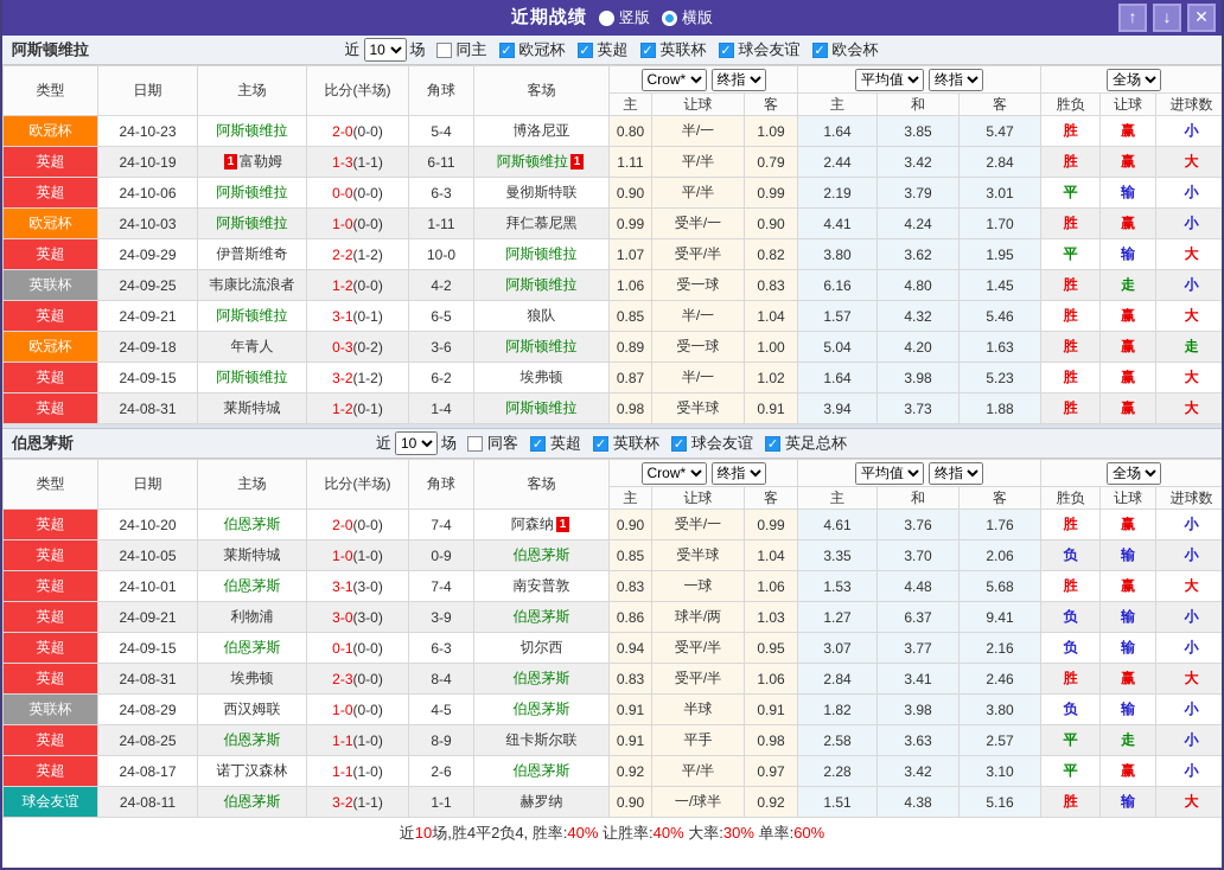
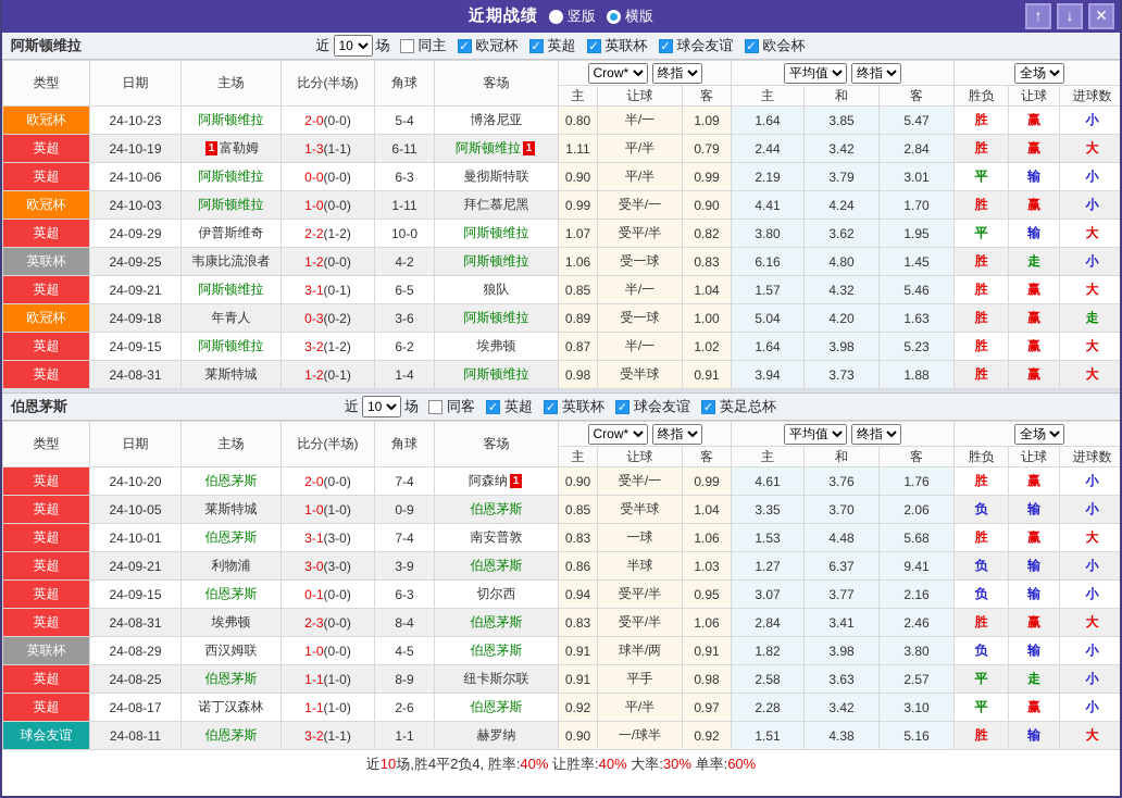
  近期战绩
  竖版
  横版
  ↑
  ↓
  ✕
  阿斯顿维拉
  近
  10
  场
  同主
  ✓
  欧冠杯
  ✓
  英超
  ✓
  英联杯
  ✓
  球会友谊
  ✓
  欧会杯
  类型	日期	主场	比分(半场)	角球	客场	Crow* 终指	平均值 终指	全场
  主	让球	客	主	和	客	胜负	让球	进球数
  欧冠杯	24-10-23	阿斯顿维拉	2-0(0-0)	5-4	博洛尼亚	0.80	半/一	1.09	1.64	3.85	5.47	胜	赢	小
  英超	24-10-19	1 富勒姆	1-3(1-1)	6-11	阿斯顿维拉 1	1.11	平/半	0.79	2.44	3.42	2.84	胜	赢	大
  英超	24-10-06	阿斯顿维拉	0-0(0-0)	6-3	曼彻斯特联	0.90	平/半	0.99	2.19	3.79	3.01	平	输	小
  欧冠杯	24-10-03	阿斯顿维拉	1-0(0-0)	1-11	拜仁慕尼黑	0.99	受半/一	0.90	4.41	4.24	1.70	胜	赢	小
  英超	24-09-29	伊普斯维奇	2-2(1-2)	10-0	阿斯顿维拉	1.07	受平/半	0.82	3.80	3.62	1.95	平	输	大
  英联杯	24-09-25	韦康比流浪者	1-2(0-0)	4-2	阿斯顿维拉	1.06	受一球	0.83	6.16	4.80	1.45	胜	走	小
  英超	24-09-21	阿斯顿维拉	3-1(0-1)	6-5	狼队	0.85	半/一	1.04	1.57	4.32	5.46	胜	赢	大
  欧冠杯	24-09-18	年青人	0-3(0-2)	3-6	阿斯顿维拉	0.89	受一球	1.00	5.04	4.20	1.63	胜	赢	走
  英超	24-09-15	阿斯顿维拉	3-2(1-2)	6-2	埃弗顿	0.87	半/一	1.02	1.64	3.98	5.23	胜	赢	大
  英超	24-08-31	莱斯特城	1-2(0-1)	1-4	阿斯顿维拉	0.98	受半球	0.91	3.94	3.73	1.88	胜	赢	大
  伯恩茅斯
  近
  10
  场
  同客
  ✓
  英超
  ✓
  英联杯
  ✓
  球会友谊
  ✓
  英足总杯
  类型	日期	主场	比分(半场)	角球	客场	Crow* 终指	平均值 终指	全场
  主	让球	客	主	和	客	胜负	让球	进球数
  英超	24-10-20	伯恩茅斯	2-0(0-0)	7-4	阿森纳 1	0.90	受半/一	0.99	4.61	3.76	1.76	胜	赢	小
  英超	24-10-05	莱斯特城	1-0(1-0)	0-9	伯恩茅斯	0.85	受半球	1.04	3.35	3.70	2.06	负	输	小
  英超	24-10-01	伯恩茅斯	3-1(3-0)	7-4	南安普敦	0.83	一球	1.06	1.53	4.48	5.68	胜	赢	大
- 英超	24-09-21	利物浦	3-0(3-0)	3-9	伯恩茅斯	0.86	球半/两	1.03	1.27	6.37	9.41	负	输	小
+ 英超	24-09-21	利物浦	3-0(3-0)	3-9	伯恩茅斯	0.86	半球	1.03	1.27	6.37	9.41	负	输	小
  英超	24-09-15	伯恩茅斯	0-1(0-0)	6-3	切尔西	0.94	受平/半	0.95	3.07	3.77	2.16	负	输	小
  英超	24-08-31	埃弗顿	2-3(0-0)	8-4	伯恩茅斯	0.83	受平/半	1.06	2.84	3.41	2.46	胜	赢	大
- 英联杯	24-08-29	西汉姆联	1-0(0-0)	4-5	伯恩茅斯	0.91	半球	0.91	1.82	3.98	3.80	负	输	小
+ 英联杯	24-08-29	西汉姆联	1-0(0-0)	4-5	伯恩茅斯	0.91	球半/两	0.91	1.82	3.98	3.80	负	输	小
  英超	24-08-25	伯恩茅斯	1-1(1-0)	8-9	纽卡斯尔联	0.91	平手	0.98	2.58	3.63	2.57	平	走	小
  英超	24-08-17	诺丁汉森林	1-1(1-0)	2-6	伯恩茅斯	0.92	平/半	0.97	2.28	3.42	3.10	平	赢	小
  球会友谊	24-08-11	伯恩茅斯	3-2(1-1)	1-1	赫罗纳	0.90	一/球半	0.92	1.51	4.38	5.16	胜	输	大
  近10场,胜4平2负4, 胜率:40% 让胜率:40% 大率:30% 单率:60%
